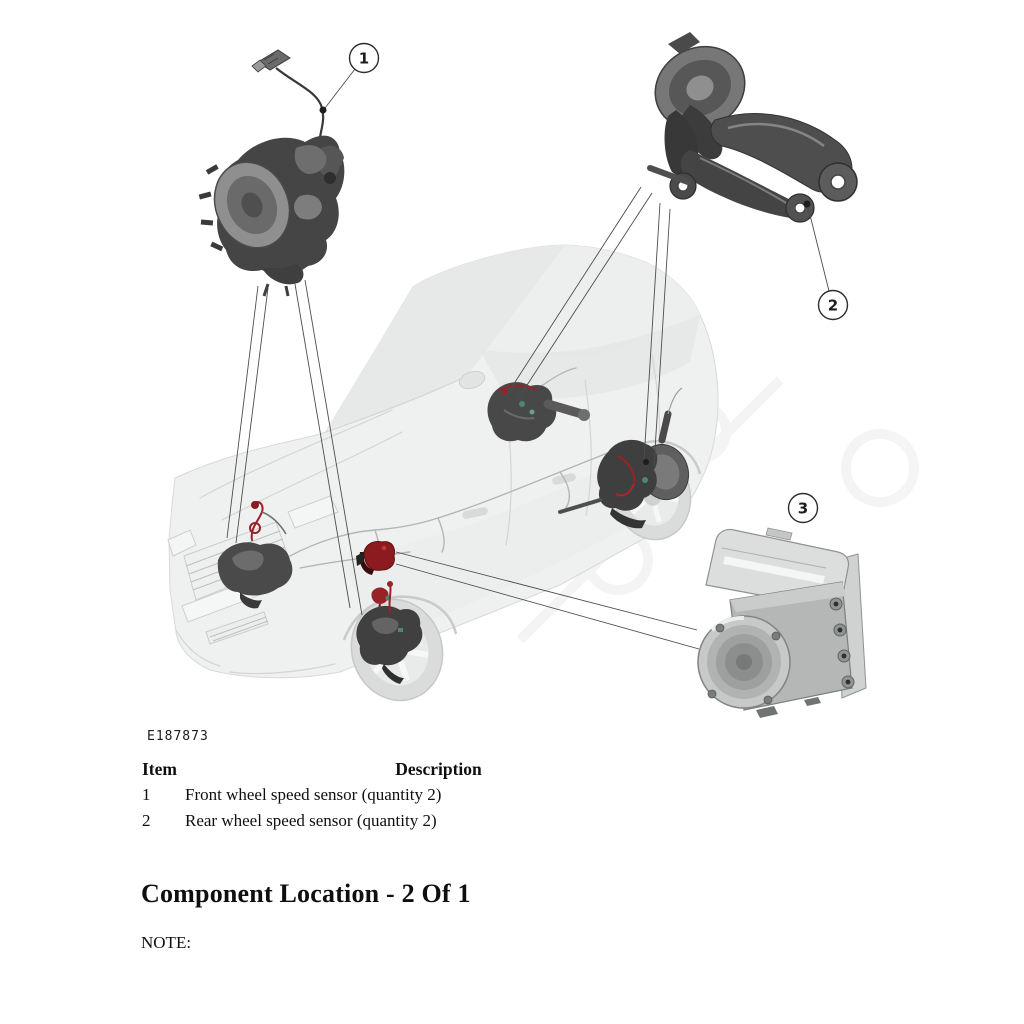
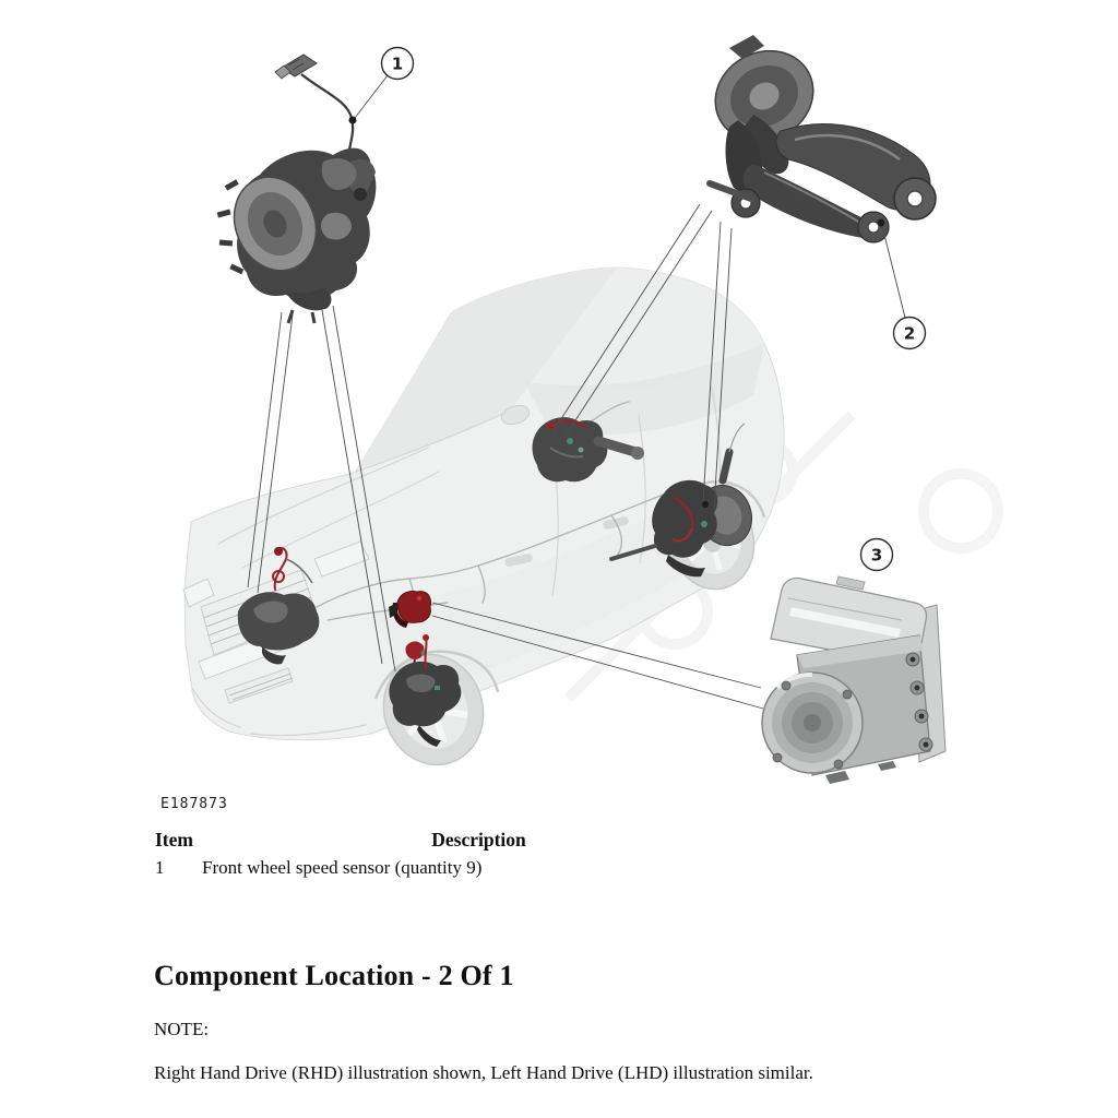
  1
  2
  3
  E187873
  Item	Description
- 1	Front wheel speed sensor (quantity 2)
+ 1	Front wheel speed sensor (quantity 9)
- 2	Rear wheel speed sensor (quantity 2)
  Component Location - 2 Of 1
  NOTE:
+ Right Hand Drive (RHD) illustration shown, Left Hand Drive (LHD) illustration similar.
